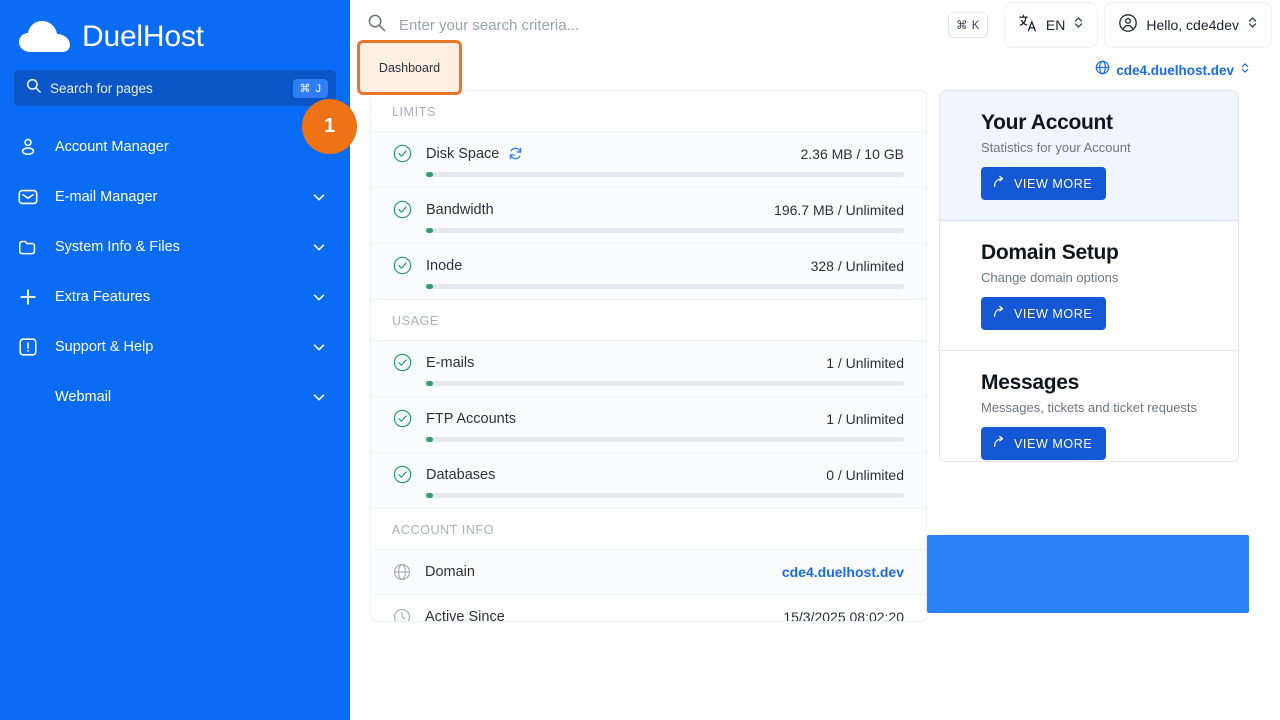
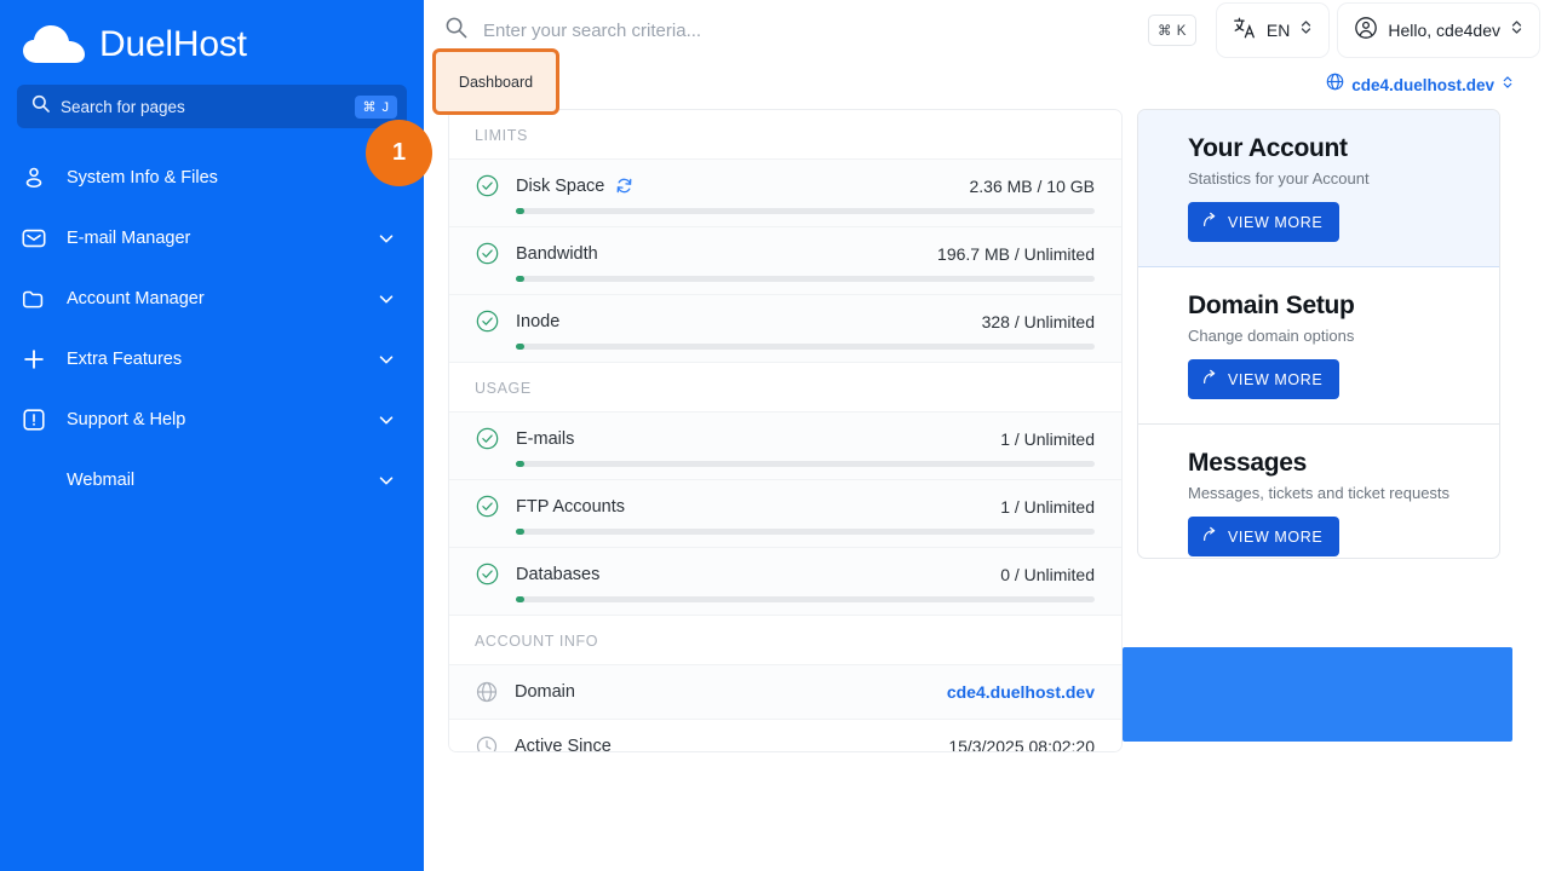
  DuelHost
  Search for pages
  ⌘ J
- Account Manager
+ System Info & Files
  E-mail Manager
- System Info & Files
+ Account Manager
  Extra Features
  Support & Help
  Webmail
  Enter your search criteria...
  ⌘ K
  EN
  Hello, cde4dev
  cde4.duelhost.dev
  LIMITS
  Disk Space
  2.36 MB / 10 GB
  Bandwidth
  196.7 MB / Unlimited
  Inode
  328 / Unlimited
  USAGE
  E-mails
  1 / Unlimited
  FTP Accounts
  1 / Unlimited
  Databases
  0 / Unlimited
  ACCOUNT INFO
  Domain
  cde4.duelhost.dev
  Active Since
  15/3/2025 08:02:20
  Your Account
  Statistics for your Account
  VIEW MORE
  Domain Setup
  Change domain options
  VIEW MORE
  Messages
  Messages, tickets and ticket requests
  VIEW MORE
  Dashboard
  1
